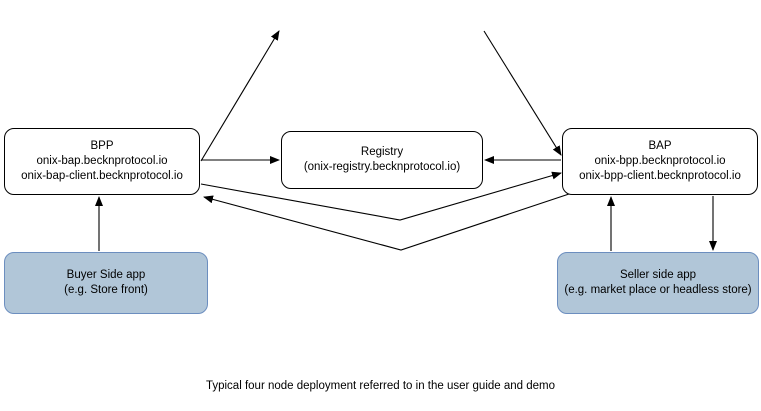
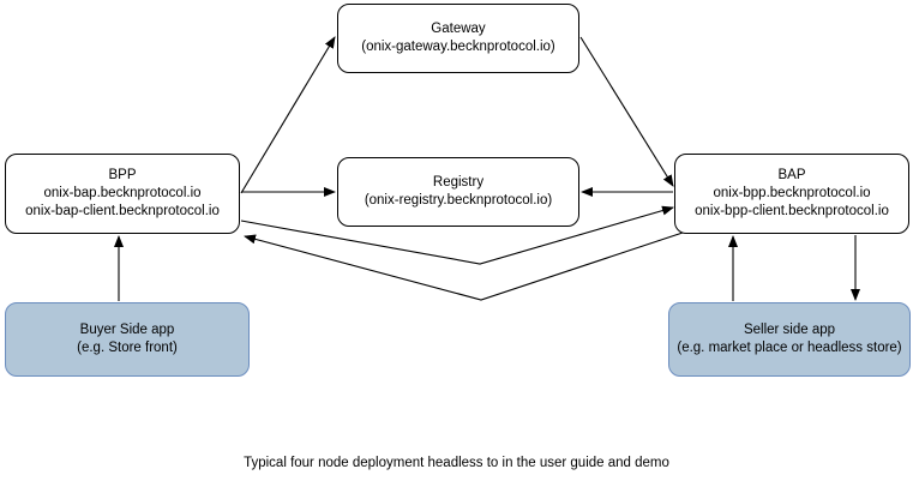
+ Gateway
+ (onix-gateway.becknprotocol.io)
  Registry
  (onix-registry.becknprotocol.io)
  BPP
  onix-bap.becknprotocol.io
  onix-bap-client.becknprotocol.io
  BAP
  onix-bpp.becknprotocol.io
  onix-bpp-client.becknprotocol.io
  Buyer Side app
  (e.g. Store front)
  Seller side app
  (e.g. market place or headless store)
- Typical four node deployment referred to in the user guide and demo
+ Typical four node deployment headless to in the user guide and demo
